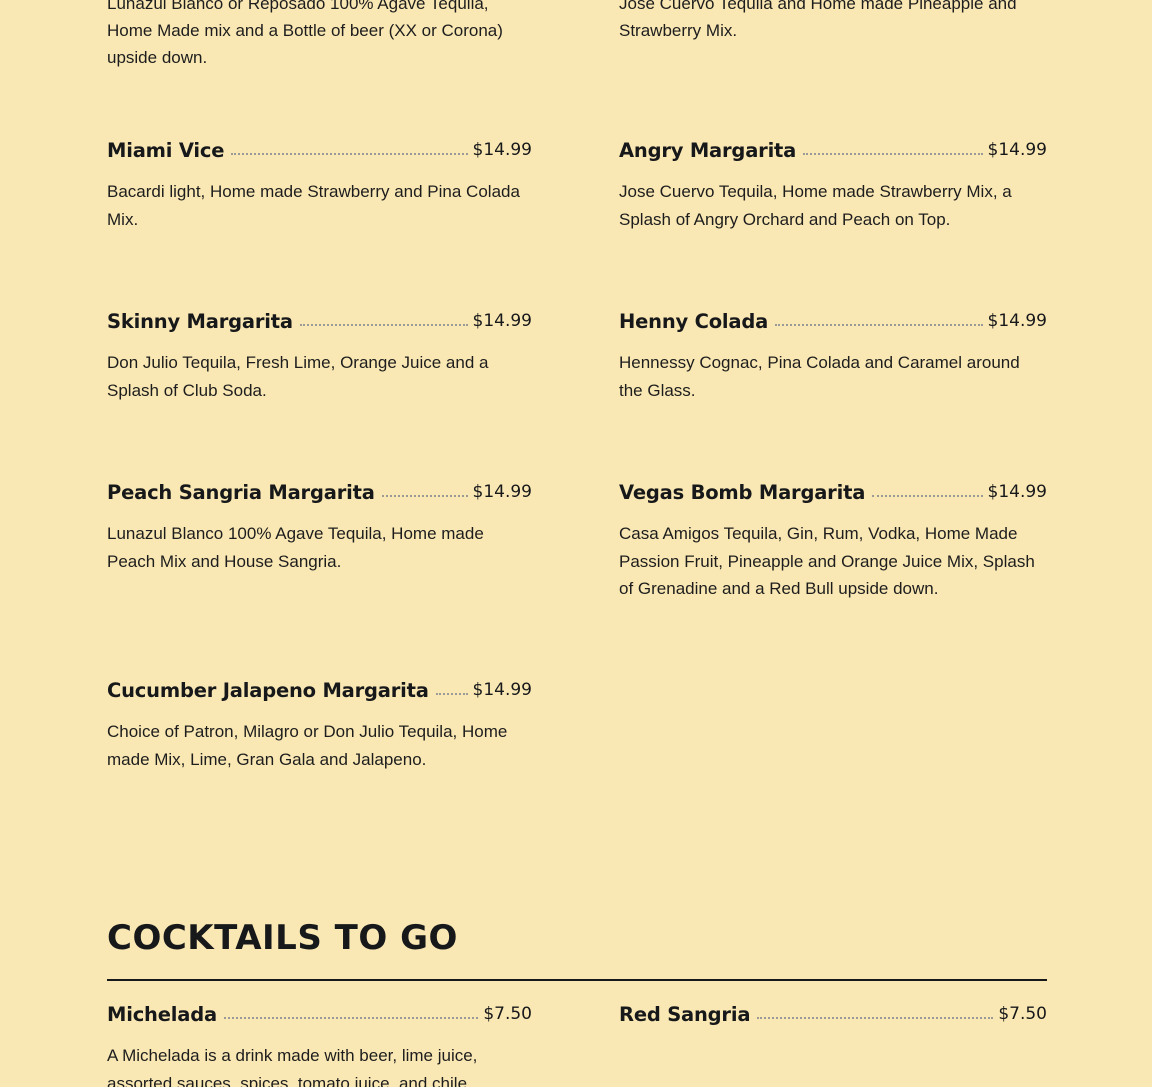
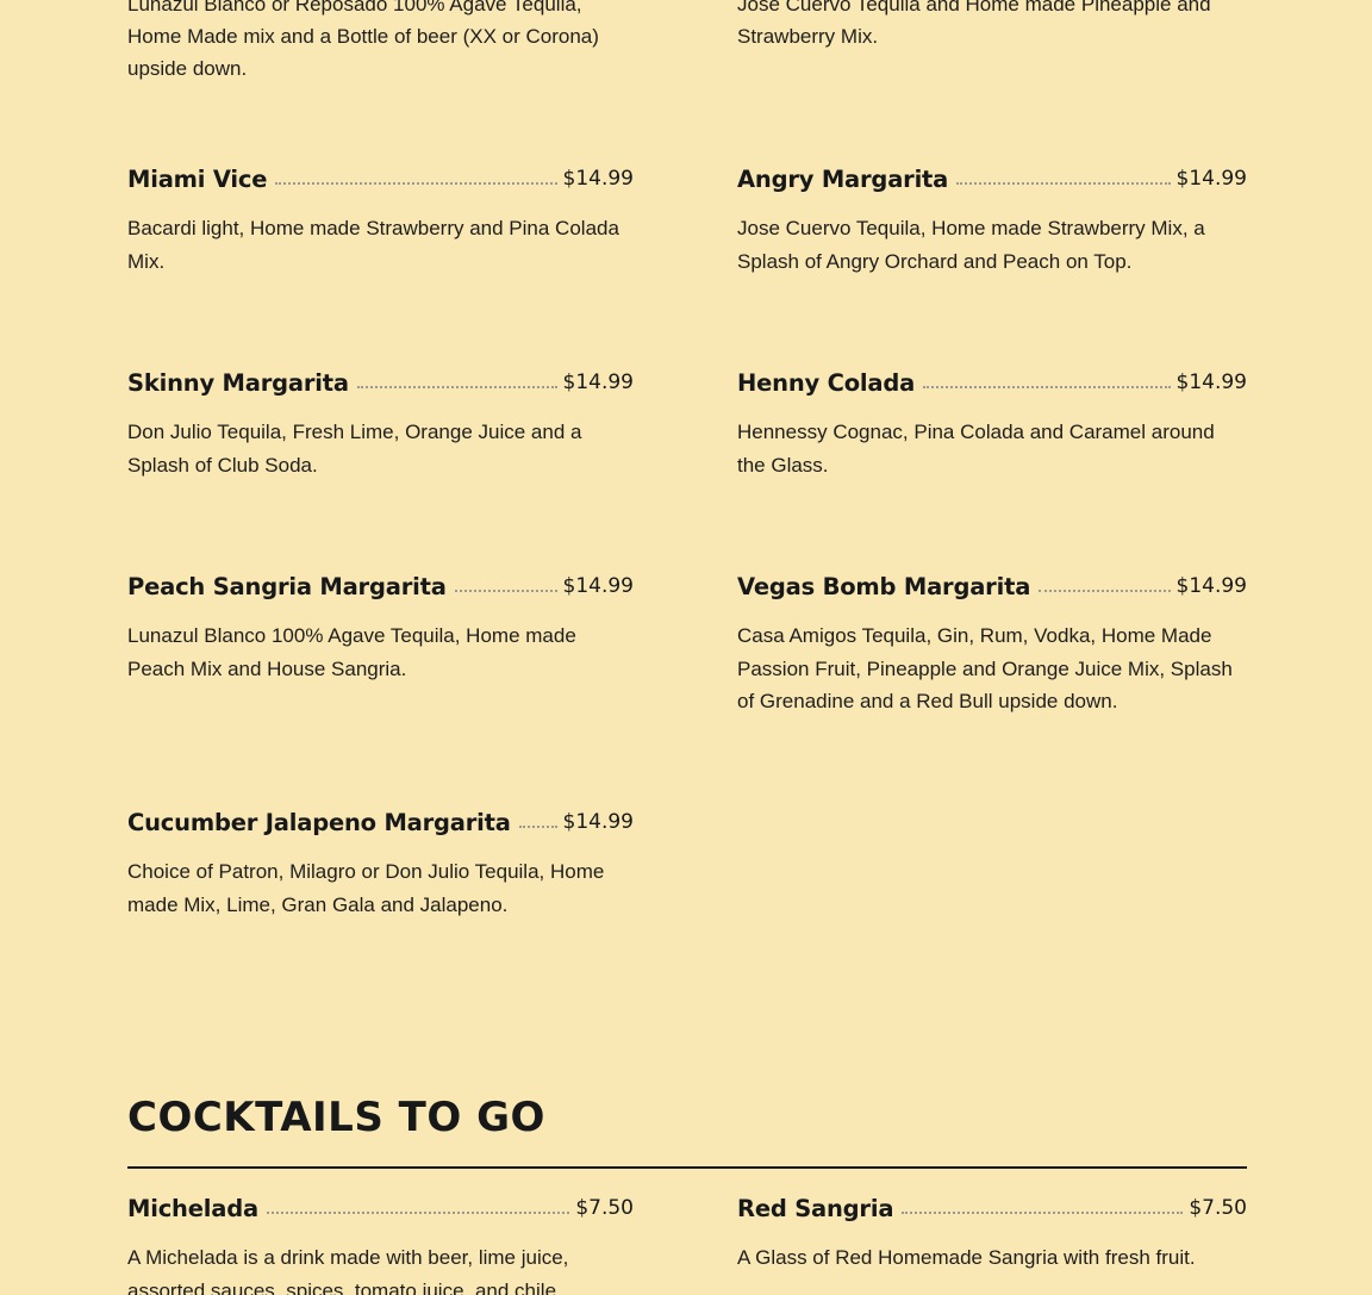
  Lunazul Blanco or Reposado 100% Agave Tequila, Home Made mix and a Bottle of beer (XX or Corona) upside down.
  Jose Cuervo Tequila and Home made Pineapple and Strawberry Mix.
  Miami Vice
  $14.99
  Bacardi light, Home made Strawberry and Pina Colada Mix.
  Angry Margarita
  $14.99
  Jose Cuervo Tequila, Home made Strawberry Mix, a Splash of Angry Orchard and Peach on Top.
  Skinny Margarita
  $14.99
  Don Julio Tequila, Fresh Lime, Orange Juice and a Splash of Club Soda.
  Henny Colada
  $14.99
  Hennessy Cognac, Pina Colada and Caramel around the Glass.
  Peach Sangria Margarita
  $14.99
  Lunazul Blanco 100% Agave Tequila, Home made Peach Mix and House Sangria.
  Vegas Bomb Margarita
  $14.99
  Casa Amigos Tequila, Gin, Rum, Vodka, Home Made Passion Fruit, Pineapple and Orange Juice Mix, Splash of Grenadine and a Red Bull upside down.
  Cucumber Jalapeno Margarita
  $14.99
  Choice of Patron, Milagro or Don Julio Tequila, Home made Mix, Lime, Gran Gala and Jalapeno.
  COCKTAILS TO GO
  Michelada
  $7.50
  A Michelada is a drink made with beer, lime juice, assorted sauces, spices, tomato juice, and chile
  Red Sangria
  $7.50
+ A Glass of Red Homemade Sangria with fresh fruit.
